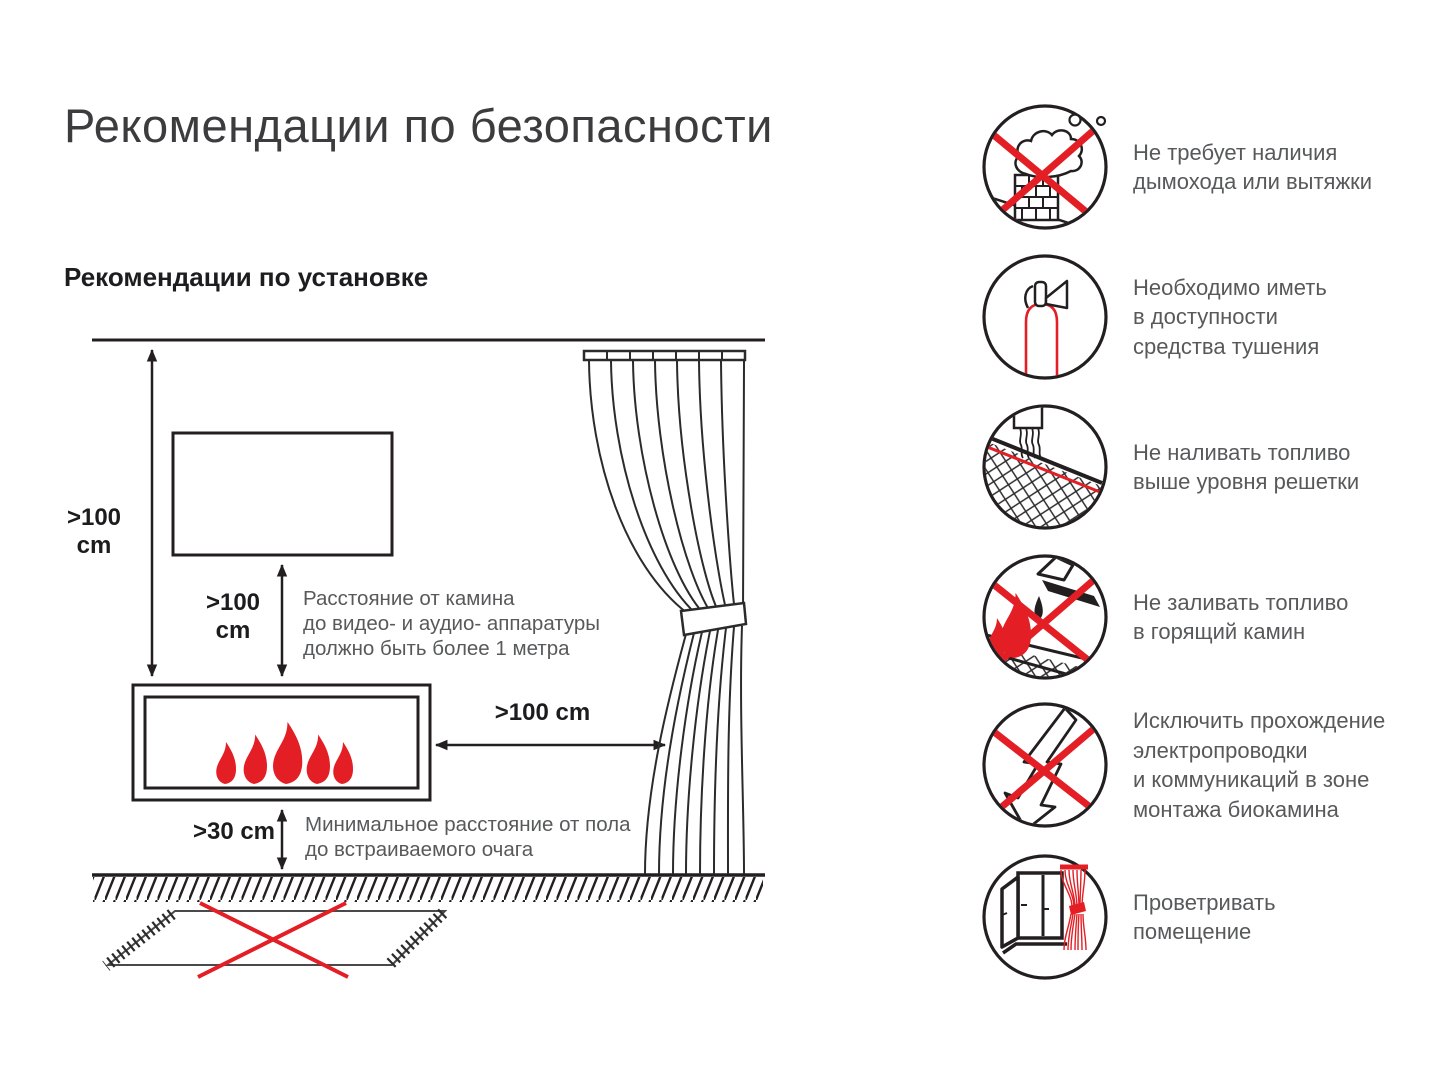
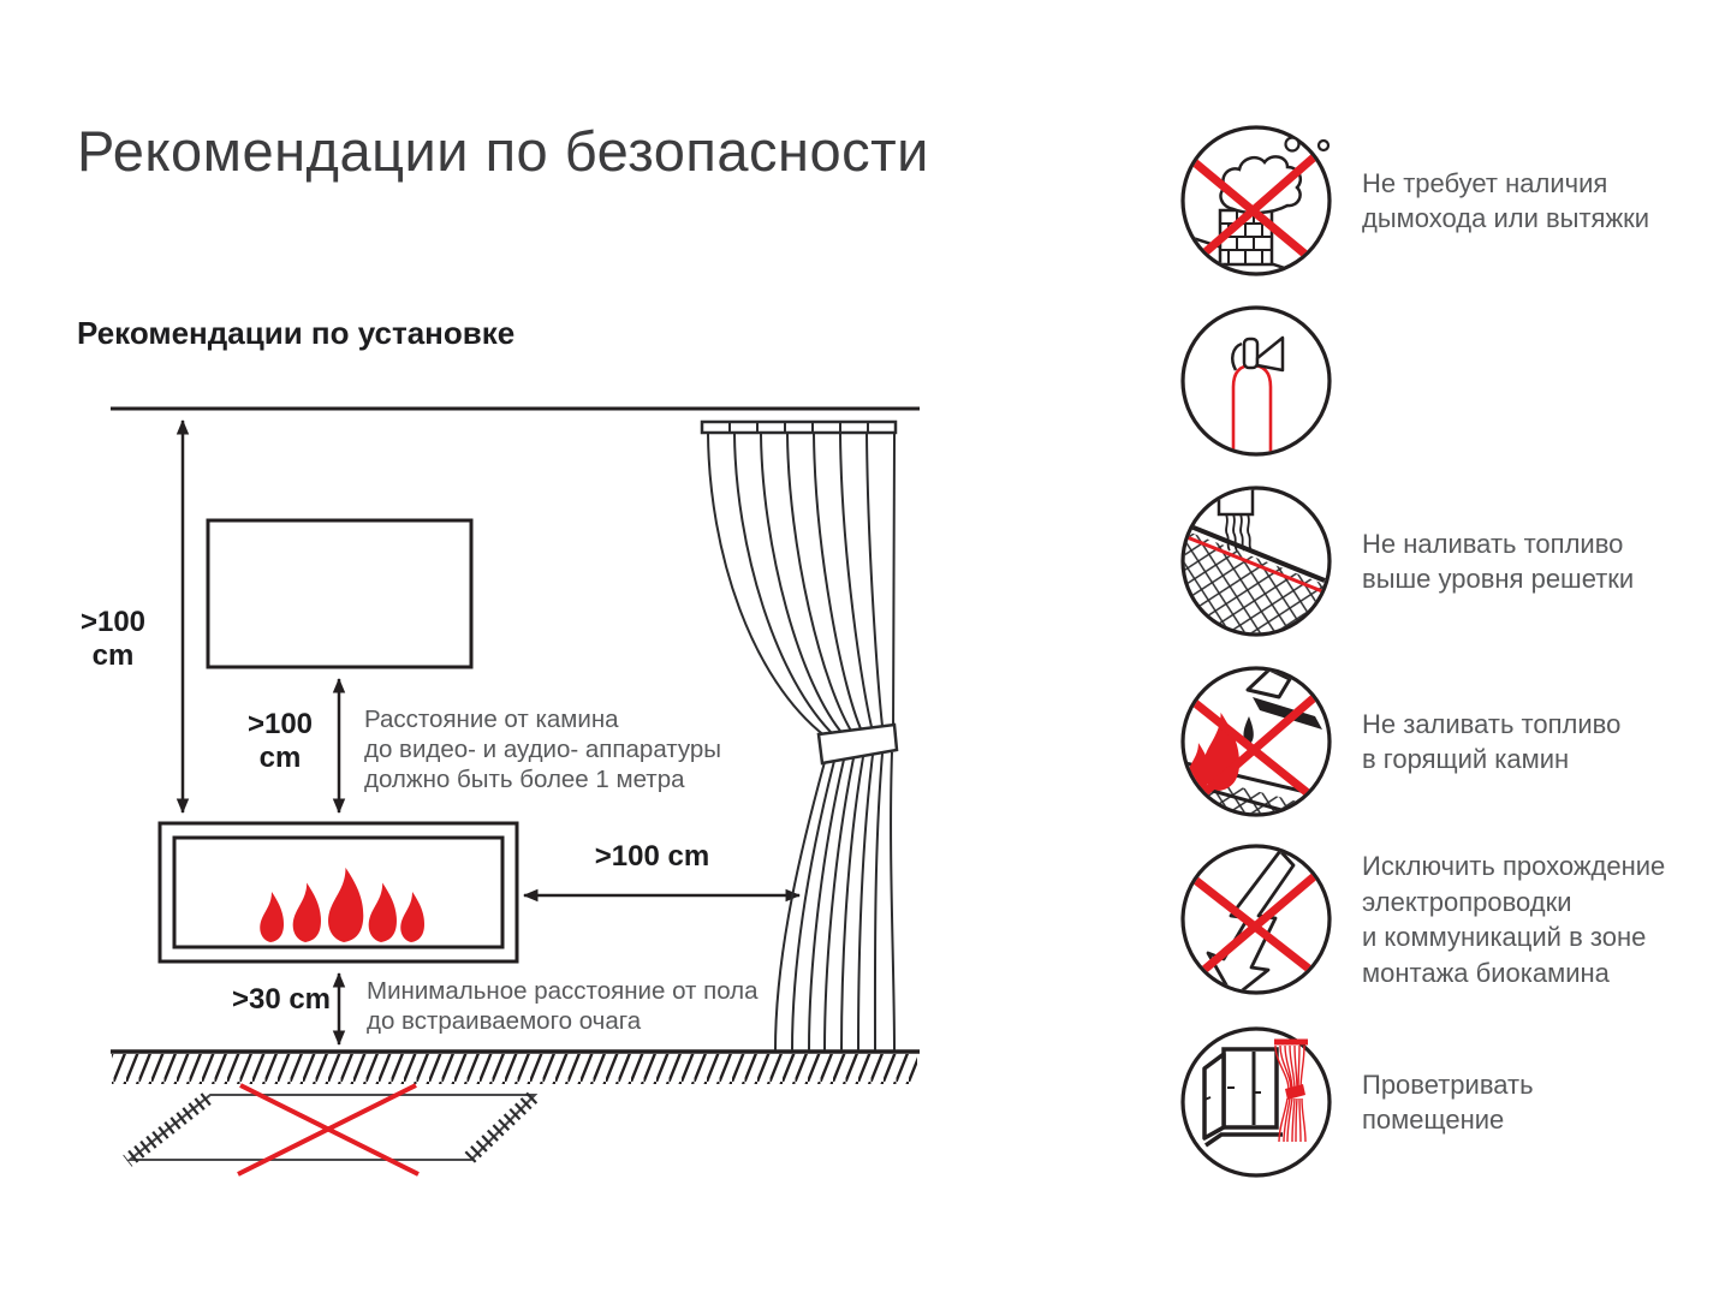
  Рекомендации по безопасности
  Рекомендации по установке
  >100 cm
  >100 cm
  >100 cm
  >30 cm
  Расстояние от камина
  до видео- и аудио- аппаратуры
  должно быть более 1 метра
  Минимальное расстояние от пола
  до встраиваемого очага
  Не требует наличия
  дымохода или вытяжки
- Необходимо иметь
- в доступности
- средства тушения
  Не наливать топливо
  выше уровня решетки
  Не заливать топливо
  в горящий камин
  Исключить прохождение
  электропроводки
  и коммуникаций в зоне
  монтажа биокамина
  Проветривать
  помещение
